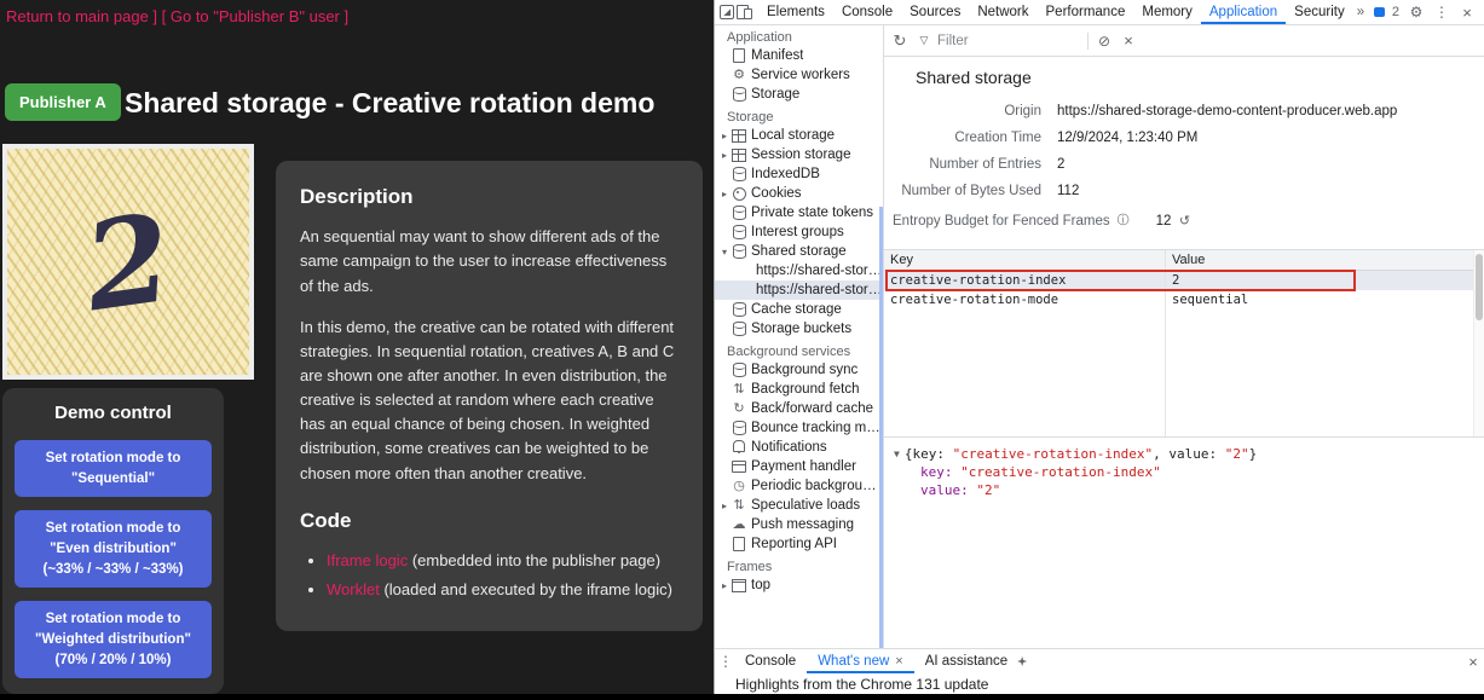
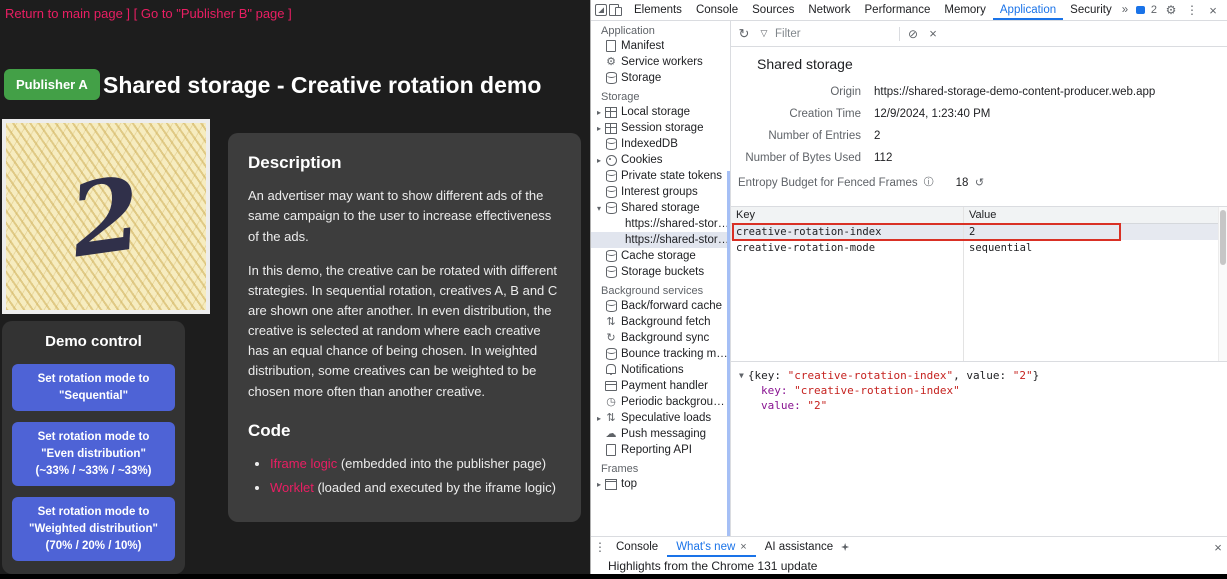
- Return to main page ] [ Go to "Publisher B" user ]
+ Return to main page ] [ Go to "Publisher B" page ]
  Publisher A
  Shared storage - Creative rotation demo
  Demo control
  Set rotation mode to
  "Sequential"
  Set rotation mode to
  "Even distribution"
  (~33% / ~33% / ~33%)
  Set rotation mode to
  "Weighted distribution"
  (70% / 20% / 10%)
  Description
- An sequential may want to show different ads of the same campaign to the user to increase effectiveness of the ads.
+ An advertiser may want to show different ads of the same campaign to the user to increase effectiveness of the ads.
  In this demo, the creative can be rotated with different strategies. In sequential rotation, creatives A, B and C are shown one after another. In even distribution, the creative is selected at random where each creative has an equal chance of being chosen. In weighted distribution, some creatives can be weighted to be chosen more often than another creative.
  Code
  Iframe logic (embedded into the publisher page)
  Worklet (loaded and executed by the iframe logic)
  Elements
  Console
  Sources
  Network
  Performance
  Memory
  Application
  Security
  »
  2
  Application
  Manifest
  Service workers
  Storage
  Storage
  ▸
  Local storage
  ▸
  Session storage
  IndexedDB
  ▸
  Cookies
  Private state tokens
  Interest groups
  ▾
  Shared storage
  https://shared-stora
  https://shared-stora
  Cache storage
  Storage buckets
  Background services
- Background sync
+ Back/forward cache
  Background fetch
- Back/forward cache
+ Background sync
  Bounce tracking miti
  Notifications
  Payment handler
  Periodic backgroun…
  ▸
  Speculative loads
  Push messaging
  Reporting API
  Frames
  ▸
  top
  Filter
  Shared storage
  Origin
  https://shared-storage-demo-content-producer.web.app
  Creation Time
  12/9/2024, 1:23:40 PM
  Number of Entries
  2
  Number of Bytes Used
  112
  Entropy Budget for Fenced Frames
- 12
+ 18
  Key
  Value
  creative-rotation-index
  2
  creative-rotation-mode
  sequential
  ▼ {key: "creative-rotation-index", value: "2"}
  key: "creative-rotation-index"
  value: "2"
  Console
  What's new
  ×
  AI assistance
  Highlights from the Chrome 131 update
